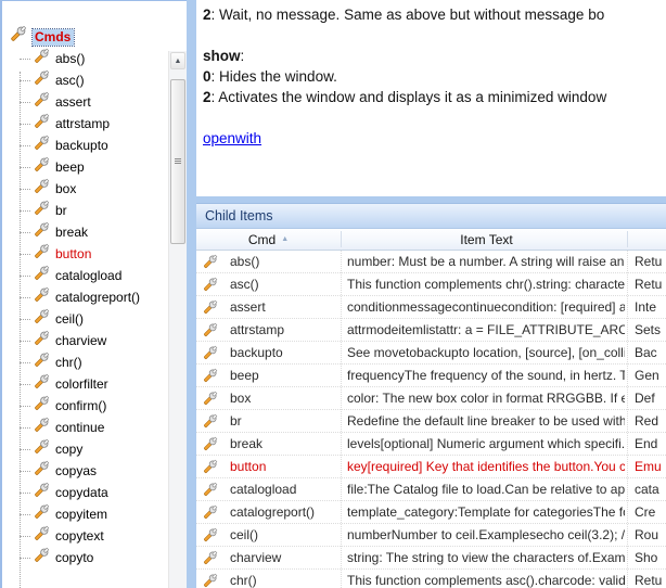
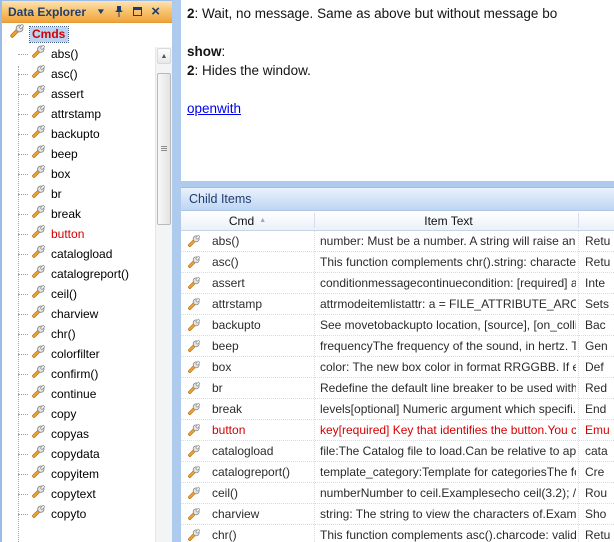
+ Data Explorer
+ ▼
+ ×
  Cmds
  abs()
  asc()
  assert
  attrstamp
  backupto
  beep
  box
  br
  break
  button
  catalogload
  catalogreport()
  ceil()
  charview
  chr()
  colorfilter
  confirm()
  continue
  copy
  copyas
  copydata
  copyitem
  copytext
  copyto
  2: Wait, no message. Same as above but without message bo
  show:
- 0: Hides the window.
+ 2: Hides the window.
- 2: Activates the window and displays it as a minimized window
  openwith
  Child Items
  Cmd
  Item Text
  abs()
  number: Must be a number. A string will raise an
  Retu
  asc()
  This function complements chr().string: characte
  Retu
  assert
  conditionmessagecontinuecondition: [required] a
  Inte
  attrstamp
  attrmodeitemlistattr: a = FILE_ATTRIBUTE_ARC
  Sets
  backupto
  See movetobackupto location, [source], [on_coll
  Bac
  beep
  frequencyThe frequency of the sound, in hertz. T
  Gen
  box
  color: The new box color in format RRGGBB. If e
  Def
  br
  Redefine the default line breaker to be used with
  Red
  break
  levels[optional] Numeric argument which specifi.
  End
  button
  key[required] Key that identifies the button.You c
  Emu
  catalogload
  file:The Catalog file to load.Can be relative to ap
  cata
  catalogreport()
  template_category:Template for categoriesThe f
  Cre
  ceil()
  numberNumber to ceil.Examplesecho ceil(3.2); /
  Rou
  charview
  string: The string to view the characters of.Exam
  Sho
  chr()
  This function complements asc().charcode: valid
  Retu
